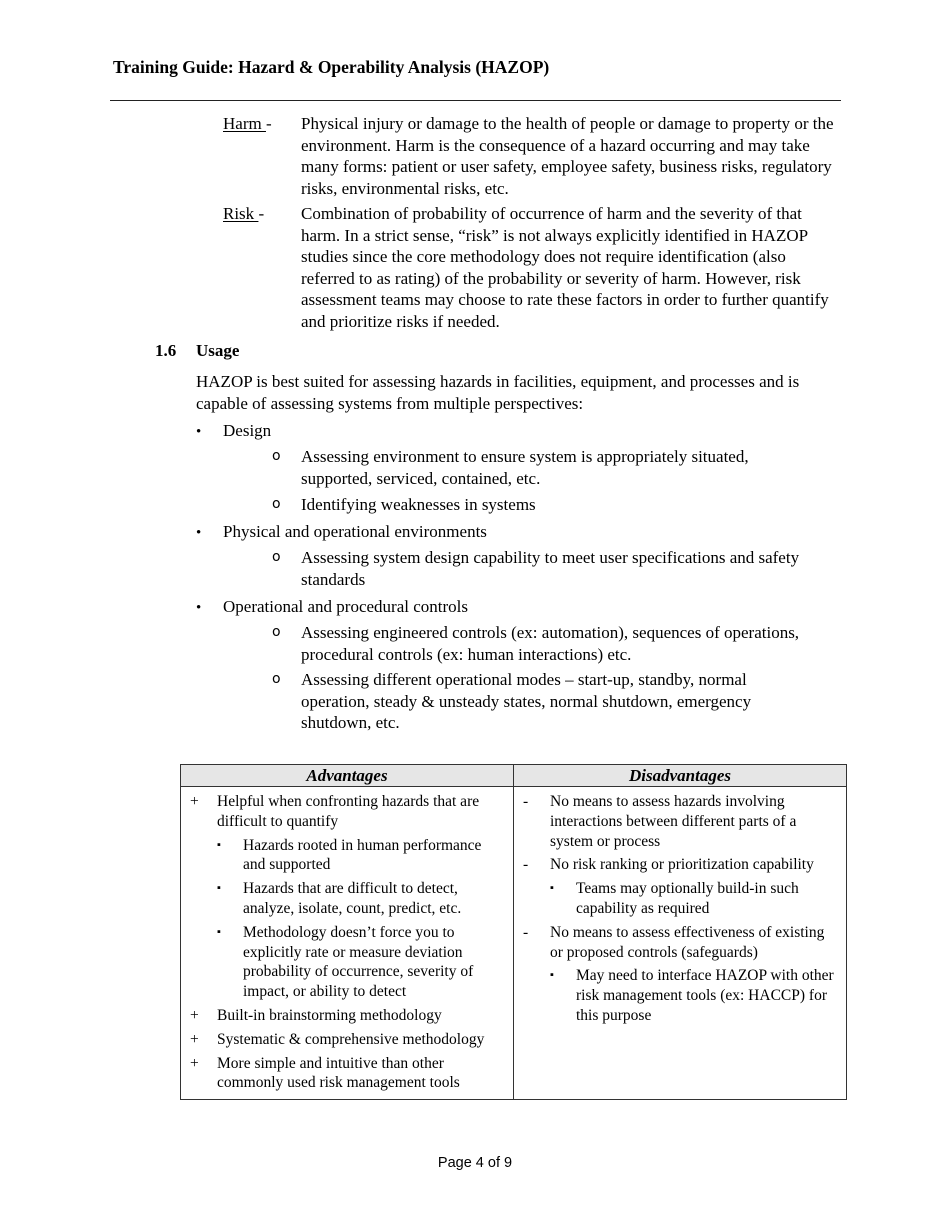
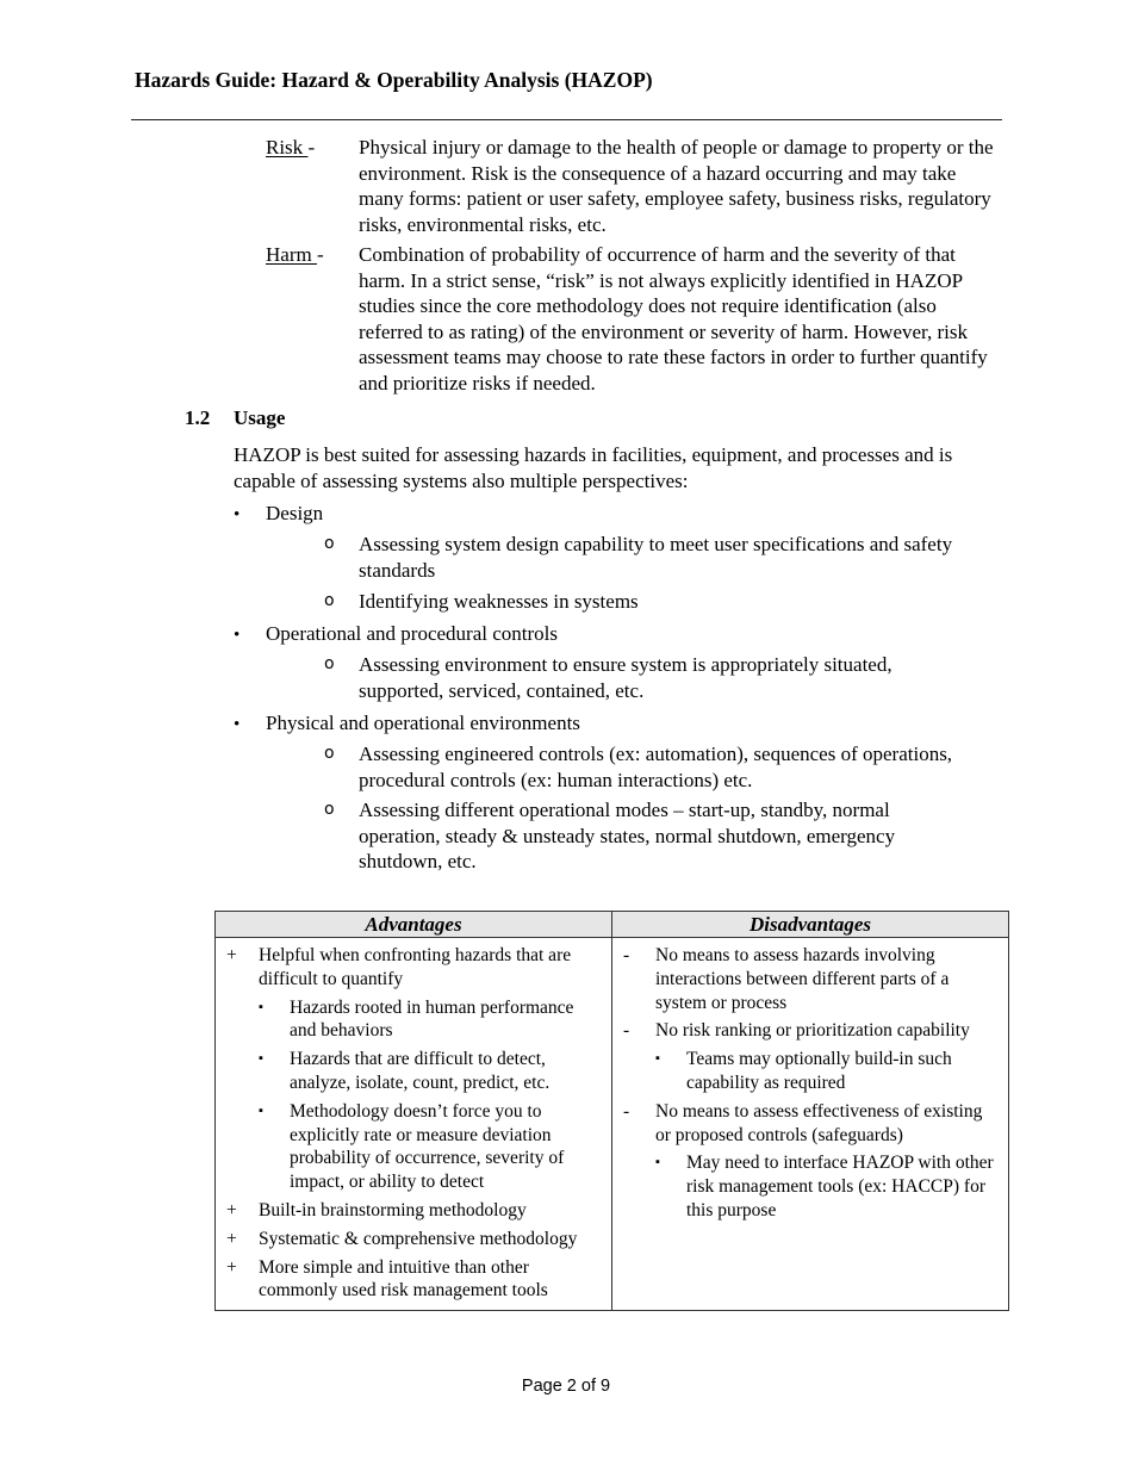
- Training Guide: Hazard & Operability Analysis (HAZOP)
+ Hazards Guide: Hazard & Operability Analysis (HAZOP)
- Harm -
+ Risk -
- Physical injury or damage to the health of people or damage to property or the environment. Harm is the consequence of a hazard occurring and may take many forms: patient or user safety, employee safety, business risks, regulatory risks, environmental risks, etc.
+ Physical injury or damage to the health of people or damage to property or the environment. Risk is the consequence of a hazard occurring and may take many forms: patient or user safety, employee safety, business risks, regulatory risks, environmental risks, etc.
- Risk -
+ Harm -
- Combination of probability of occurrence of harm and the severity of that harm. In a strict sense, “risk” is not always explicitly identified in HAZOP studies since the core methodology does not require identification (also referred to as rating) of the probability or severity of harm. However, risk assessment teams may choose to rate these factors in order to further quantify and prioritize risks if needed.
+ Combination of probability of occurrence of harm and the severity of that harm. In a strict sense, “risk” is not always explicitly identified in HAZOP studies since the core methodology does not require identification (also referred to as rating) of the environment or severity of harm. However, risk assessment teams may choose to rate these factors in order to further quantify and prioritize risks if needed.
- 1.6 Usage
+ 1.2 Usage
- HAZOP is best suited for assessing hazards in facilities, equipment, and processes and is capable of assessing systems from multiple perspectives:
+ HAZOP is best suited for assessing hazards in facilities, equipment, and processes and is capable of assessing systems also multiple perspectives:
  • Design
  o
- Assessing environment to ensure system is appropriately situated, supported, serviced, contained, etc.
+ Assessing system design capability to meet user specifications and safety standards
  o
  Identifying weaknesses in systems
- • Physical and operational environments
+ • Operational and procedural controls
  o
- Assessing system design capability to meet user specifications and safety standards
+ Assessing environment to ensure system is appropriately situated, supported, serviced, contained, etc.
- • Operational and procedural controls
+ • Physical and operational environments
  o
  Assessing engineered controls (ex: automation), sequences of operations, procedural controls (ex: human interactions) etc.
  o
  Assessing different operational modes – start-up, standby, normal operation, steady & unsteady states, normal shutdown, emergency shutdown, etc.
  Advantages	Disadvantages
- + Helpful when confronting hazards that are difficult to quantify ▪ Hazards rooted in human performance and supported ▪ Hazards that are difficult to detect, analyze, isolate, count, predict, etc. ▪ Methodology doesn’t force you to explicitly rate or measure deviation probability of occurrence, severity of impact, or ability to detect + Built-in brainstorming methodology + Systematic & comprehensive methodology + More simple and intuitive than other commonly used risk management tools	- No means to assess hazards involving interactions between different parts of a system or process - No risk ranking or prioritization capability ▪ Teams may optionally build-in such capability as required - No means to assess effectiveness of existing or proposed controls (safeguards) ▪ May need to interface HAZOP with other risk management tools (ex: HACCP) for this purpose
+ + Helpful when confronting hazards that are difficult to quantify ▪ Hazards rooted in human performance and behaviors ▪ Hazards that are difficult to detect, analyze, isolate, count, predict, etc. ▪ Methodology doesn’t force you to explicitly rate or measure deviation probability of occurrence, severity of impact, or ability to detect + Built-in brainstorming methodology + Systematic & comprehensive methodology + More simple and intuitive than other commonly used risk management tools	- No means to assess hazards involving interactions between different parts of a system or process - No risk ranking or prioritization capability ▪ Teams may optionally build-in such capability as required - No means to assess effectiveness of existing or proposed controls (safeguards) ▪ May need to interface HAZOP with other risk management tools (ex: HACCP) for this purpose
- Page 4 of 9
+ Page 2 of 9
